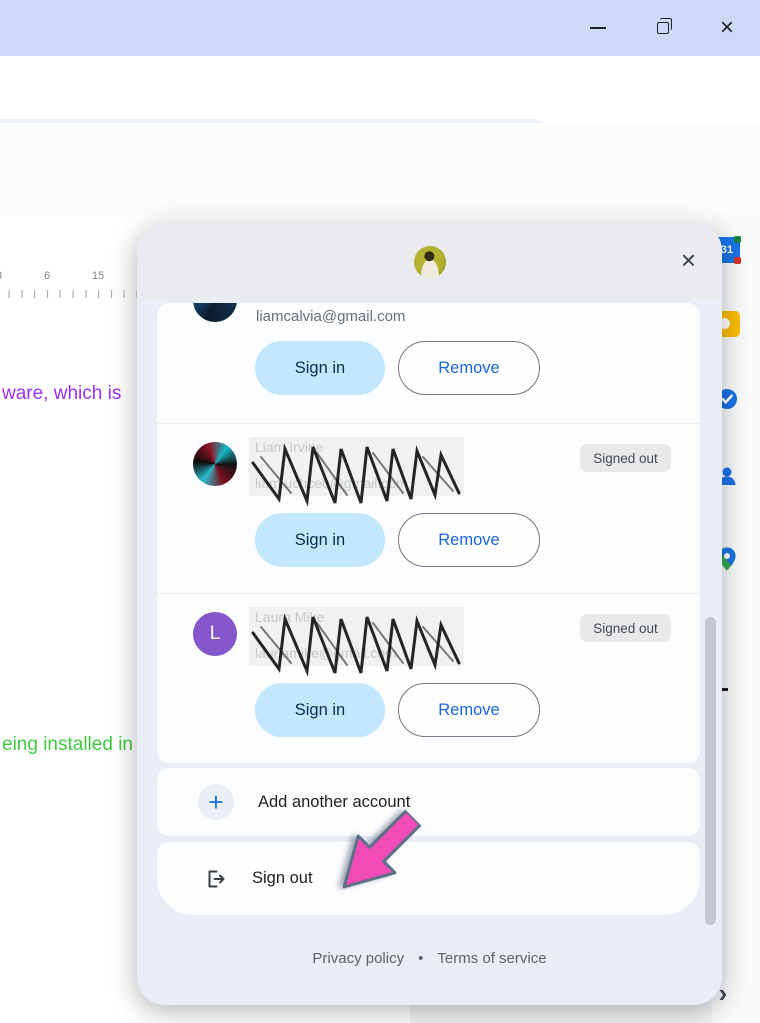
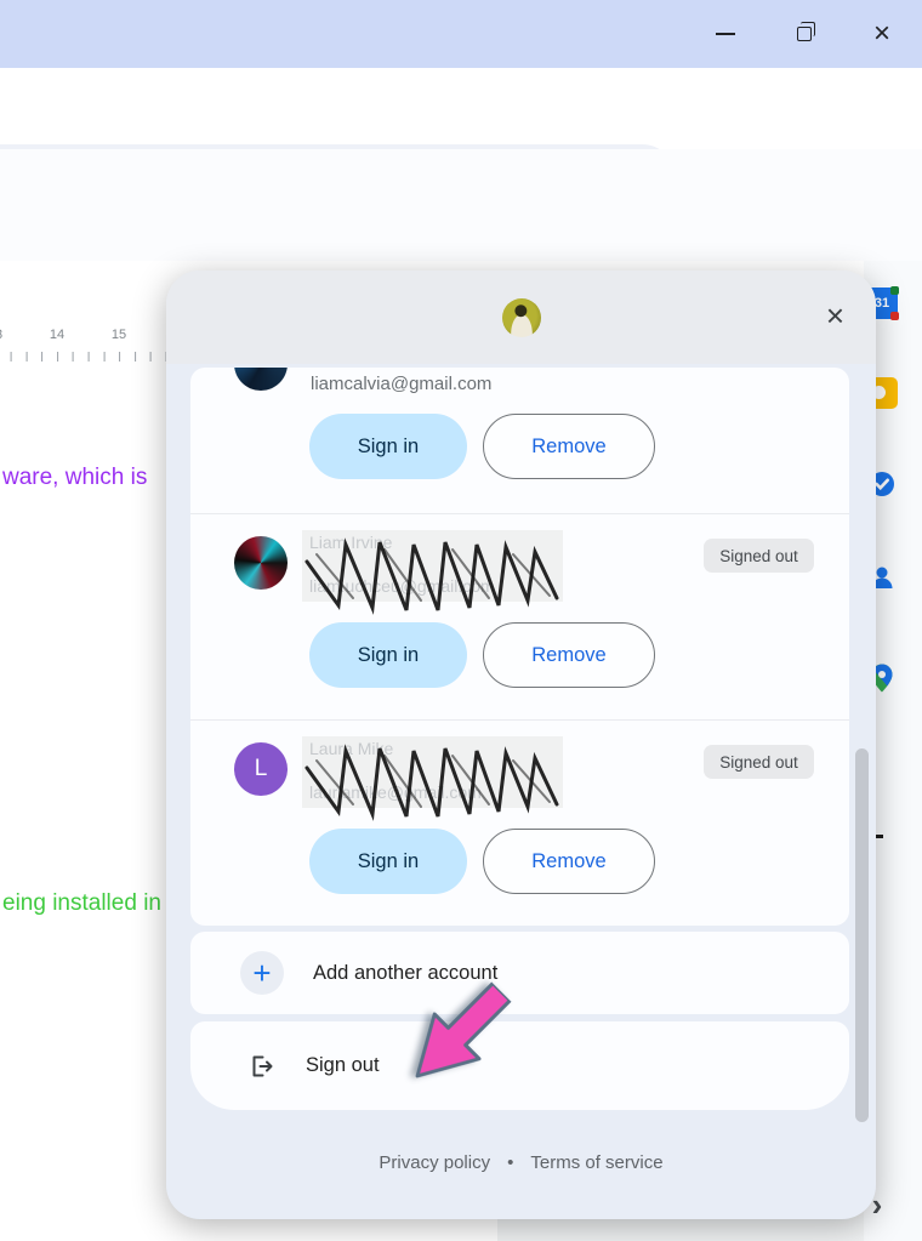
  ×
- 6
+ 14
  15
  ware, which is
  eing installed in
  31
  ›
  ×
  liamcalvia@gmail.com
  Sign in
  Remove
  Liam Irvie
  liam.uchcegmailcom
  Signed out
  Sign in
  Remove
  L
  Laura Mie
  lauramiemal.cm
  Signed out
  Sign in
  Remove
  +
  Add another account
  Sign out
  Privacy policy
  •
  Terms of service
